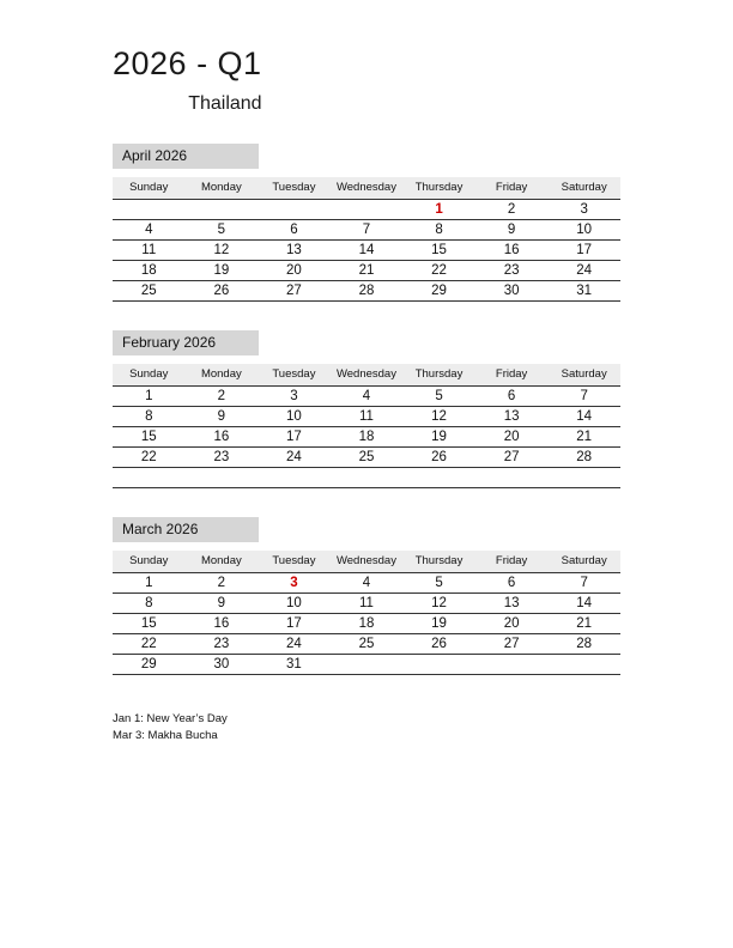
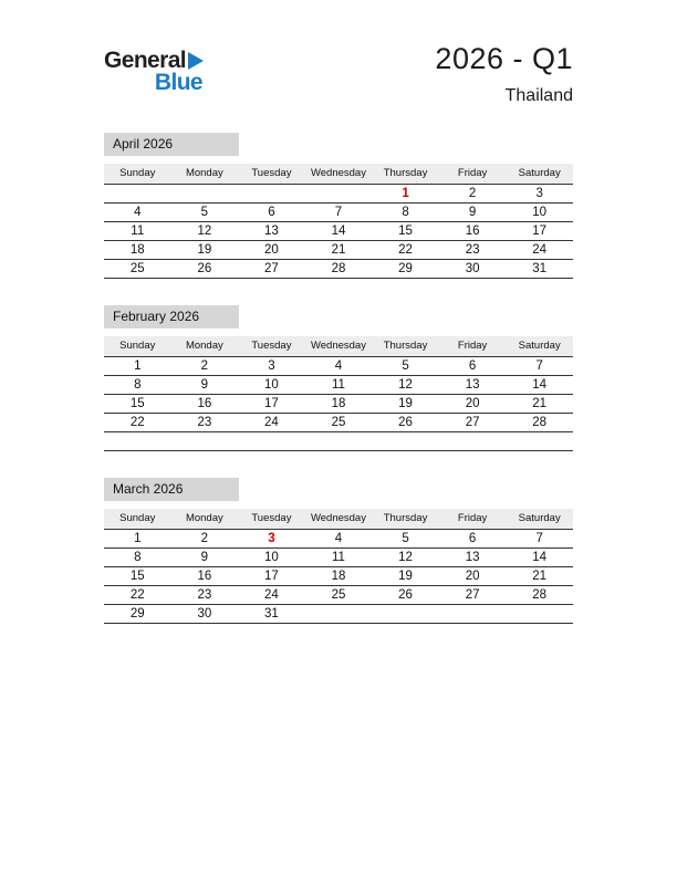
+ General
+ Blue
  2026 - Q1
  Thailand
  April 2026
  Sunday	Monday	Tuesday	Wednesday	Thursday	Friday	Saturday
  				1	2	3
  4	5	6	7	8	9	10
  11	12	13	14	15	16	17
  18	19	20	21	22	23	24
  25	26	27	28	29	30	31
  February 2026
  Sunday	Monday	Tuesday	Wednesday	Thursday	Friday	Saturday
  1	2	3	4	5	6	7
  8	9	10	11	12	13	14
  15	16	17	18	19	20	21
  22	23	24	25	26	27	28
  March 2026
  Sunday	Monday	Tuesday	Wednesday	Thursday	Friday	Saturday
  1	2	3	4	5	6	7
  8	9	10	11	12	13	14
  15	16	17	18	19	20	21
  22	23	24	25	26	27	28
  29	30	31
- Jan 1: New Year’s Day
- Mar 3: Makha Bucha
